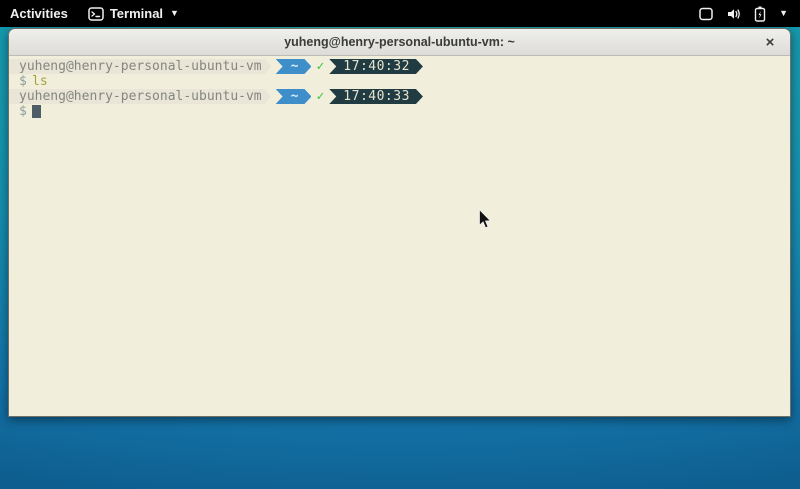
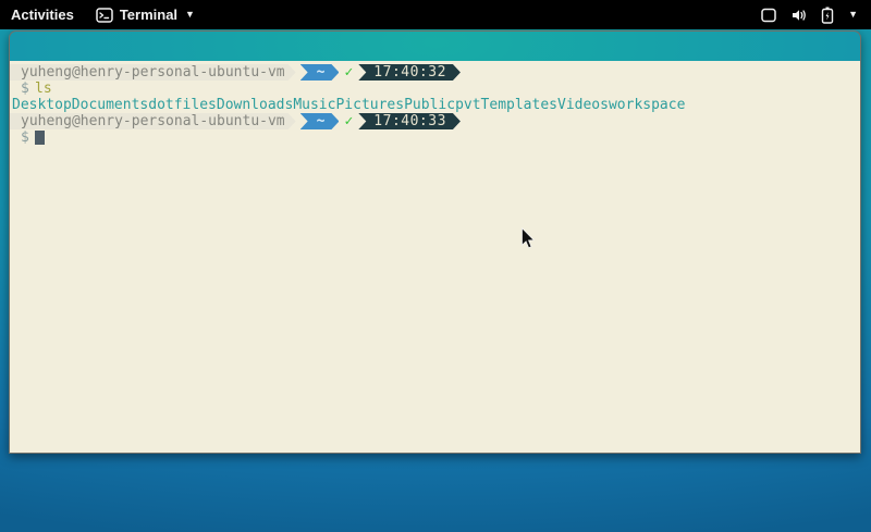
  Activities
  Terminal
  ▼
  ▼
- yuheng@henry-personal-ubuntu-vm: ~
- ×
  yuheng@henry-personal-ubuntu-vm
  ~
  ✓
  17:40:32
  $
  ls
+ Desktop
+ Documents
+ dotfiles
+ Downloads
+ Music
+ Pictures
+ Public
+ pvt
+ Templates
+ Videos
+ workspace
  yuheng@henry-personal-ubuntu-vm
  ~
  ✓
  17:40:33
  $
